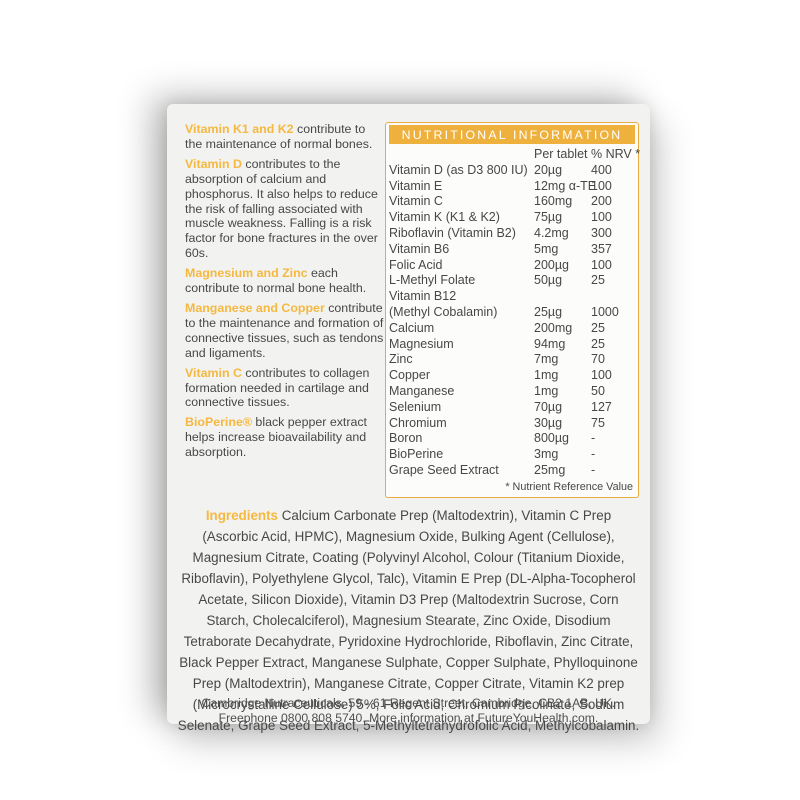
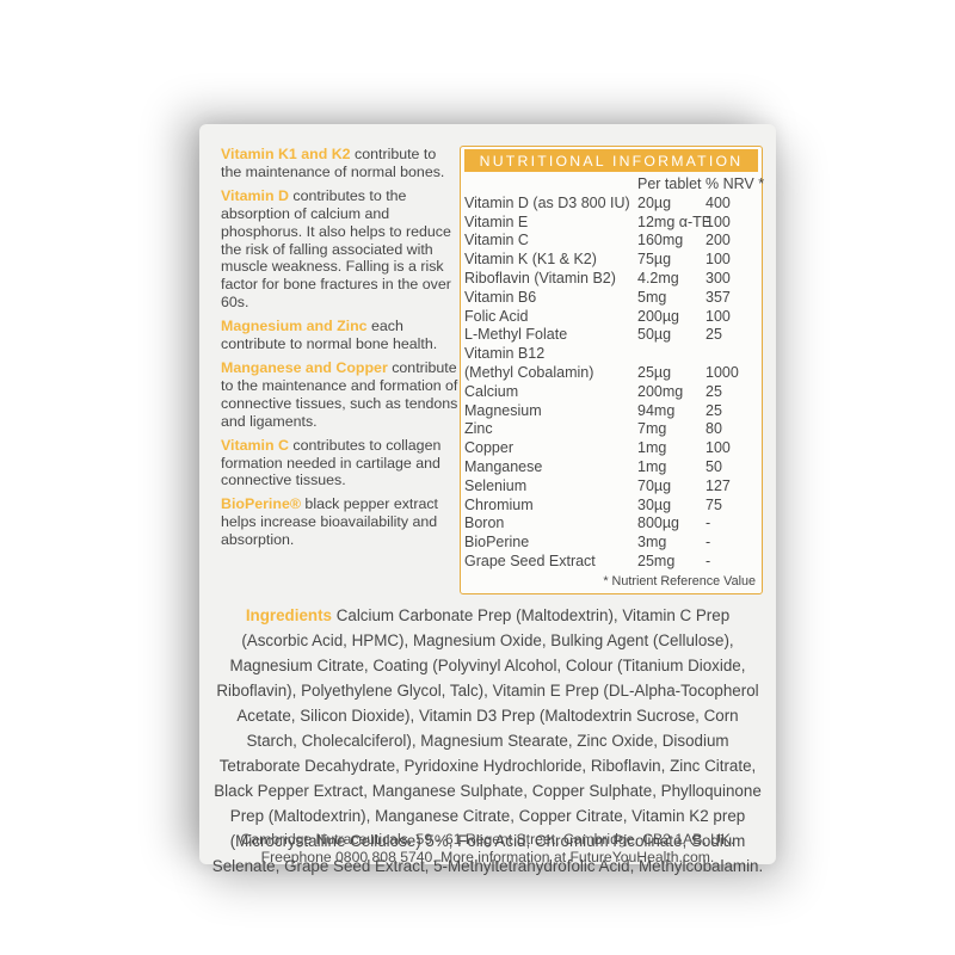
  Vitamin K1 and K2 contribute to the maintenance of normal bones.
  Vitamin D contributes to the absorption of calcium and phosphorus. It also helps to reduce the risk of falling associated with muscle weakness. Falling is a risk factor for bone fractures in the over 60s.
  Magnesium and Zinc each contribute to normal bone health.
  Manganese and Copper contribute to the maintenance and formation of connective tissues, such as tendons and ligaments.
  Vitamin C contributes to collagen formation needed in cartilage and connective tissues.
  BioPerine® black pepper extract helps increase bioavailability and absorption.
  NUTRITIONAL INFORMATION
  Per tablet
  % NRV *
  Vitamin D (as D3 800 IU)
  20µg
  400
  Vitamin E
  12mg α-T
  100
  Vitamin C
  160mg
  200
  Vitamin K (K1 & K2)
  75µg
  100
  Riboflavin (Vitamin B2)
  4.2mg
  300
  Vitamin B6
  5mg
  357
  Folic Acid
  200µg
  100
  L-Methyl Folate
  50µg
  25
  Vitamin B12
  (Methyl Cobalamin)
  25µg
  1000
  Calcium
  200mg
  25
  Magnesium
  94mg
  25
  Zinc
  7mg
- 70
+ 80
  Copper
  1mg
  100
  Manganese
  1mg
  50
  Selenium
  70µg
  127
  Chromium
  30µg
  75
  Boron
  800µg
  -
  BioPerine
  3mg
  -
  Grape Seed Extract
  25mg
  -
  * Nutrient Reference Value
  Ingredients Calcium Carbonate Prep (Maltodextrin), Vitamin C Prep (Ascorbic Acid, HPMC), Magnesium Oxide, Bulking Agent (Cellulose), Magnesium Citrate, Coating (Polyvinyl Alcohol, Colour (Titanium Dioxide, Riboflavin), Polyethylene Glycol, Talc), Vitamin E Prep (DL-Alpha-Tocopherol Acetate, Silicon Dioxide), Vitamin D3 Prep (Maltodextrin Sucrose, Corn Starch, Cholecalciferol), Magnesium Stearate, Zinc Oxide, Disodium Tetraborate Decahydrate, Pyridoxine Hydrochloride, Riboflavin, Zinc Citrate, Black Pepper Extract, Manganese Sulphate, Copper Sulphate, Phylloquinone Prep (Maltodextrin), Manganese Citrate, Copper Citrate, Vitamin K2 prep (Microcrystalline Cellulose) 5%, Folic Acid, Chromium Picolinate, Sodium Selenate, Grape Seed Extract, 5-Methyltetrahydrofolic Acid, Methylcobalamin.
  Cambridge Nutraceuticals. 59 - 61 Regent Street, Cambridge, CB2 1AB, UK.
  Freephone 0800 808 5740. More information at FutureYouHealth.com.
